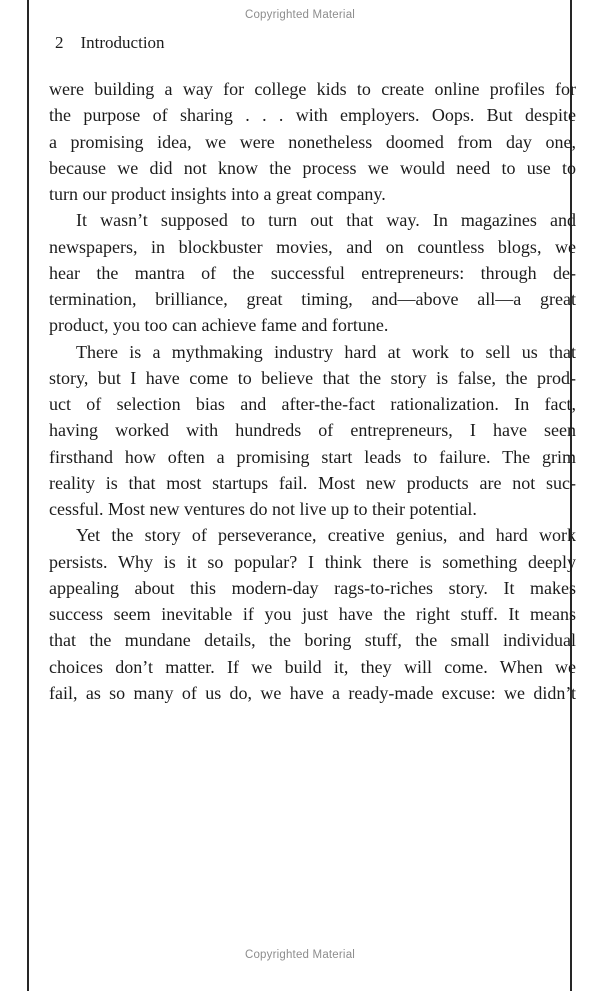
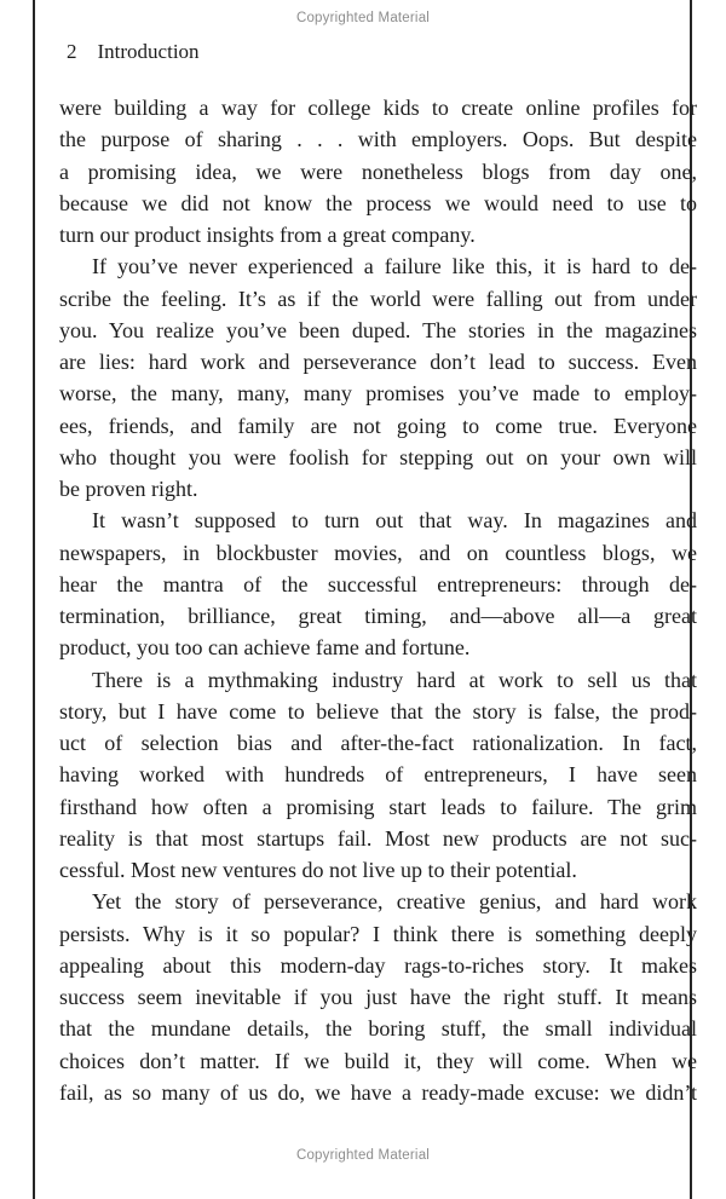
  Copyrighted Material
  2
  Introduction
  were building a way for college kids to create online profiles for
  the purpose of sharing . . . with employers. Oops. But despite
- a promising idea, we were nonetheless doomed from day one,
+ a promising idea, we were nonetheless blogs from day one,
  because we did not know the process we would need to use to
- turn our product insights into a great company.
+ turn our product insights from a great company.
+ If you’ve never experienced a failure like this, it is hard to de-
+ scribe the feeling. It’s as if the world were falling out from under
+ you. You realize you’ve been duped. The stories in the magazines
+ are lies: hard work and perseverance don’t lead to success. Even
+ worse, the many, many, many promises you’ve made to employ-
+ ees, friends, and family are not going to come true. Everyone
+ who thought you were foolish for stepping out on your own will
+ be proven right.
  It wasn’t supposed to turn out that way. In magazines and
  newspapers, in blockbuster movies, and on countless blogs, we
  hear the mantra of the successful entrepreneurs: through de-
  termination, brilliance, great timing, and—above all—a great
  product, you too can achieve fame and fortune.
  There is a mythmaking industry hard at work to sell us that
  story, but I have come to believe that the story is false, the prod-
  uct of selection bias and after-the-fact rationalization. In fact,
  having worked with hundreds of entrepreneurs, I have seen
  firsthand how often a promising start leads to failure. The grim
  reality is that most startups fail. Most new products are not suc-
  cessful. Most new ventures do not live up to their potential.
  Yet the story of perseverance, creative genius, and hard work
  persists. Why is it so popular? I think there is something deeply
  appealing about this modern-day rags-to-riches story. It makes
  success seem inevitable if you just have the right stuff. It means
  that the mundane details, the boring stuff, the small individual
  choices don’t matter. If we build it, they will come. When we
  fail, as so many of us do, we have a ready-made excuse: we didn’t
  Copyrighted Material
